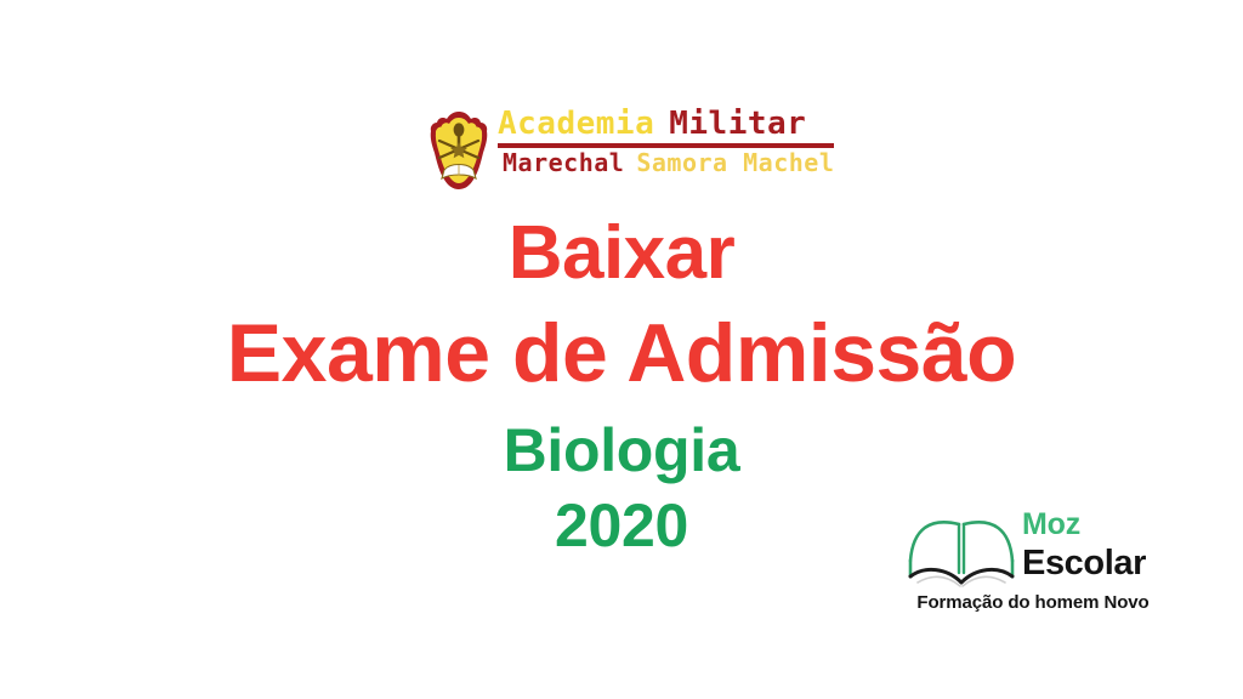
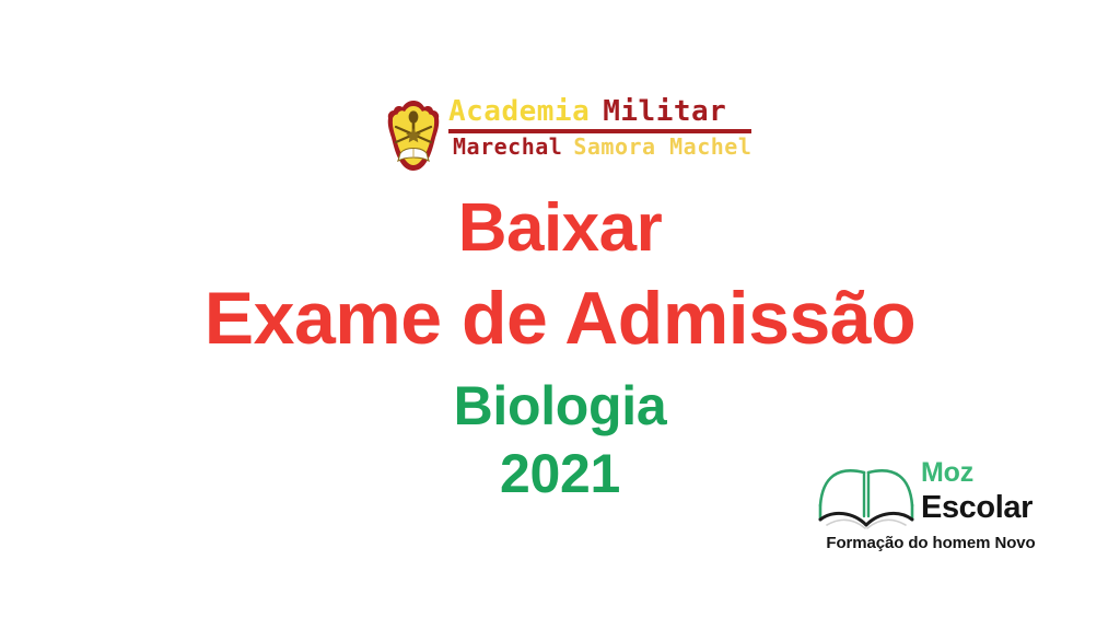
  Academia Militar
  Marechal Samora Machel
  Baixar
  Exame de Admissão
  Biologia
- 2020
+ 2021
  Moz
  Escolar
  Formação do homem Novo
